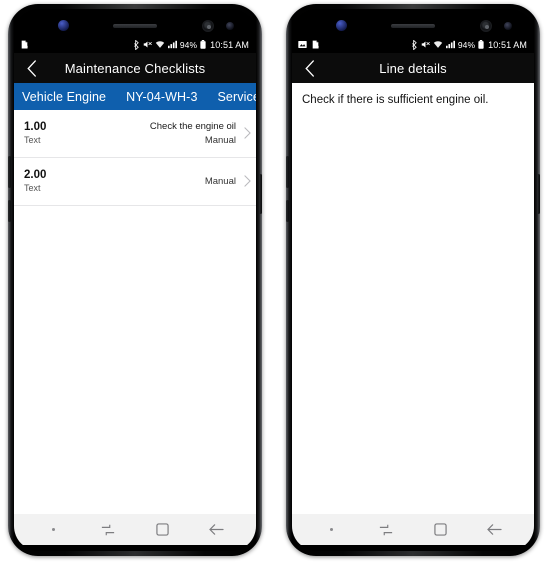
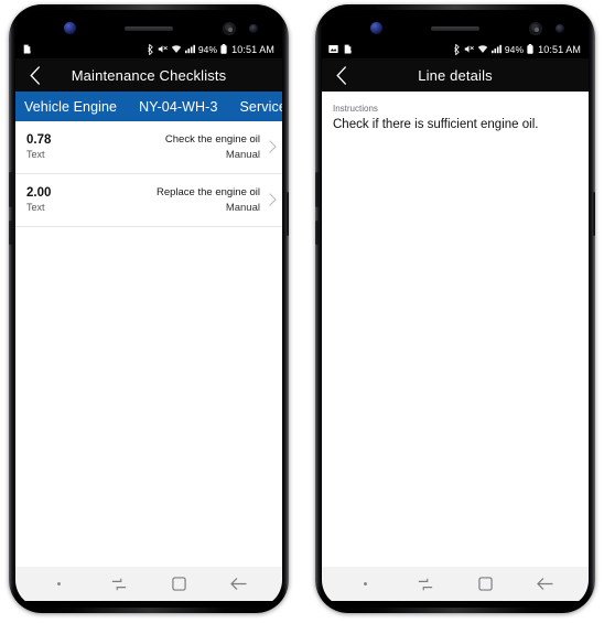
  94%
  10:51 AM
  Maintenance Checklists
  Vehicle Engine
  NY-04-WH-3
  Servic
- 1.00
+ 0.78
  Text
  Check the engine oil
  Manual
  2.00
  Text
+ Replace the engine oil
  Manual
  94%
  10:51 AM
  Line details
+ Instructions
  Check if there is sufficient engine oil.
